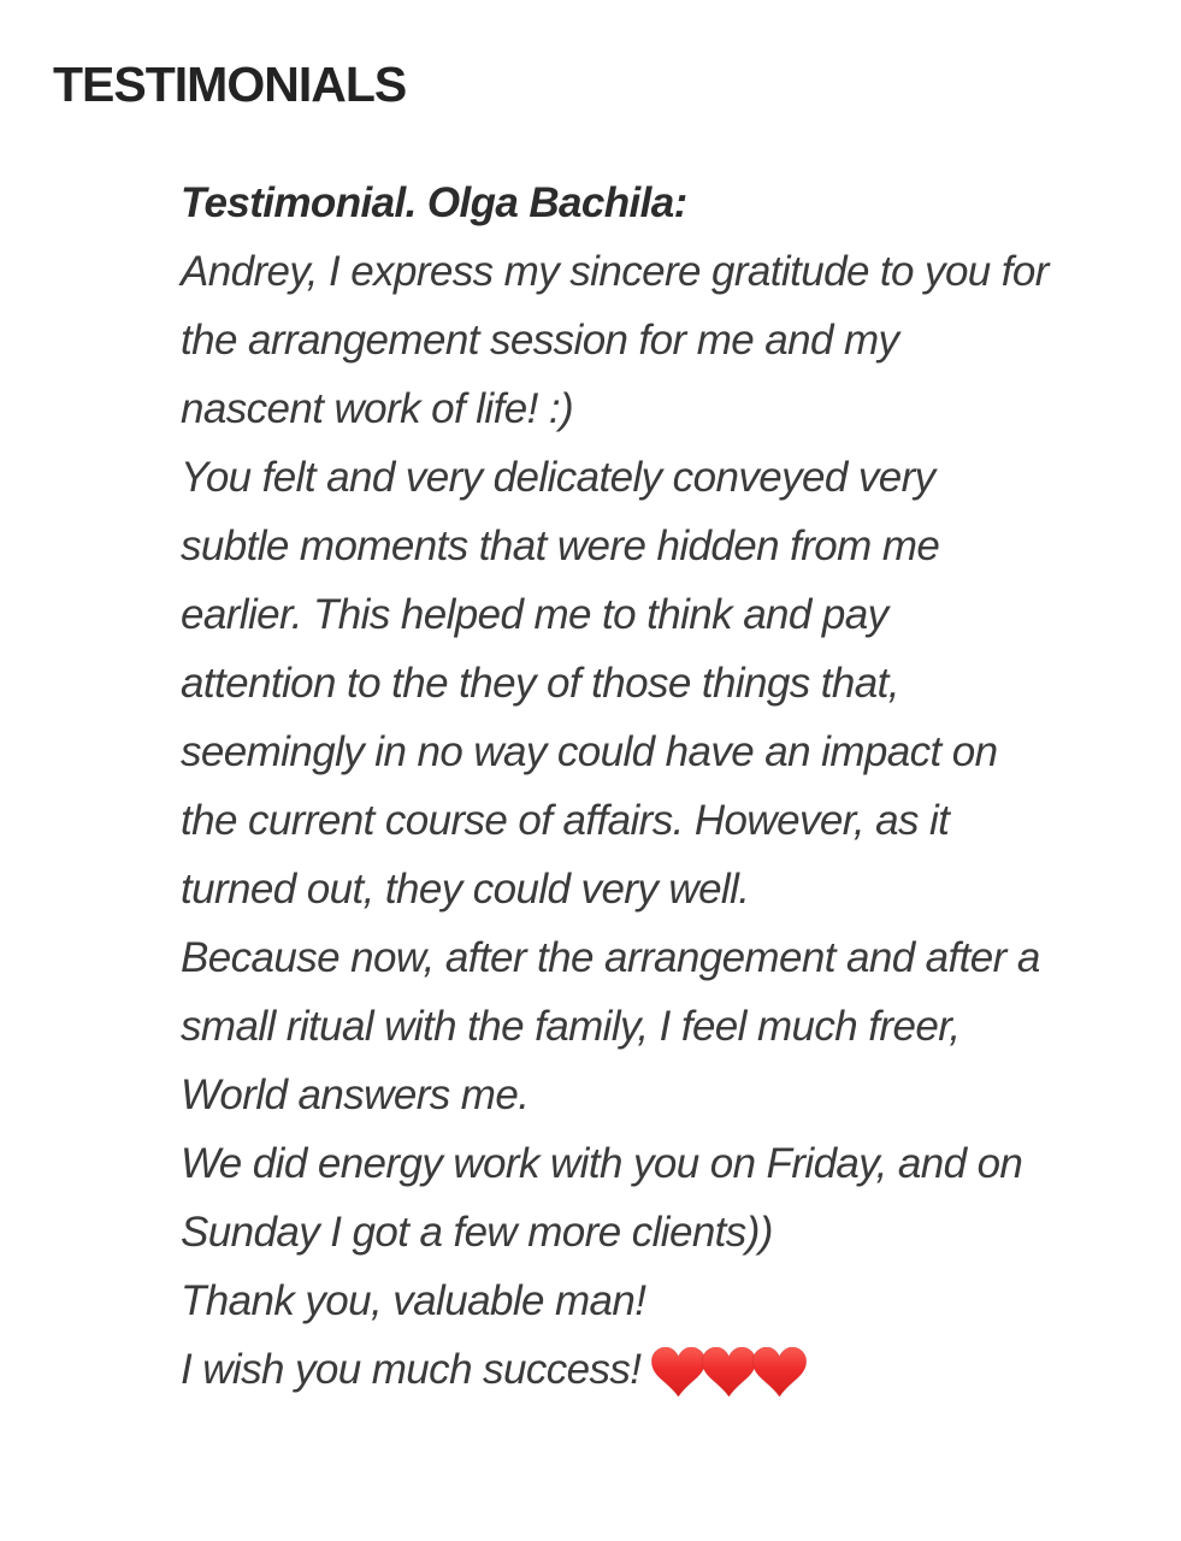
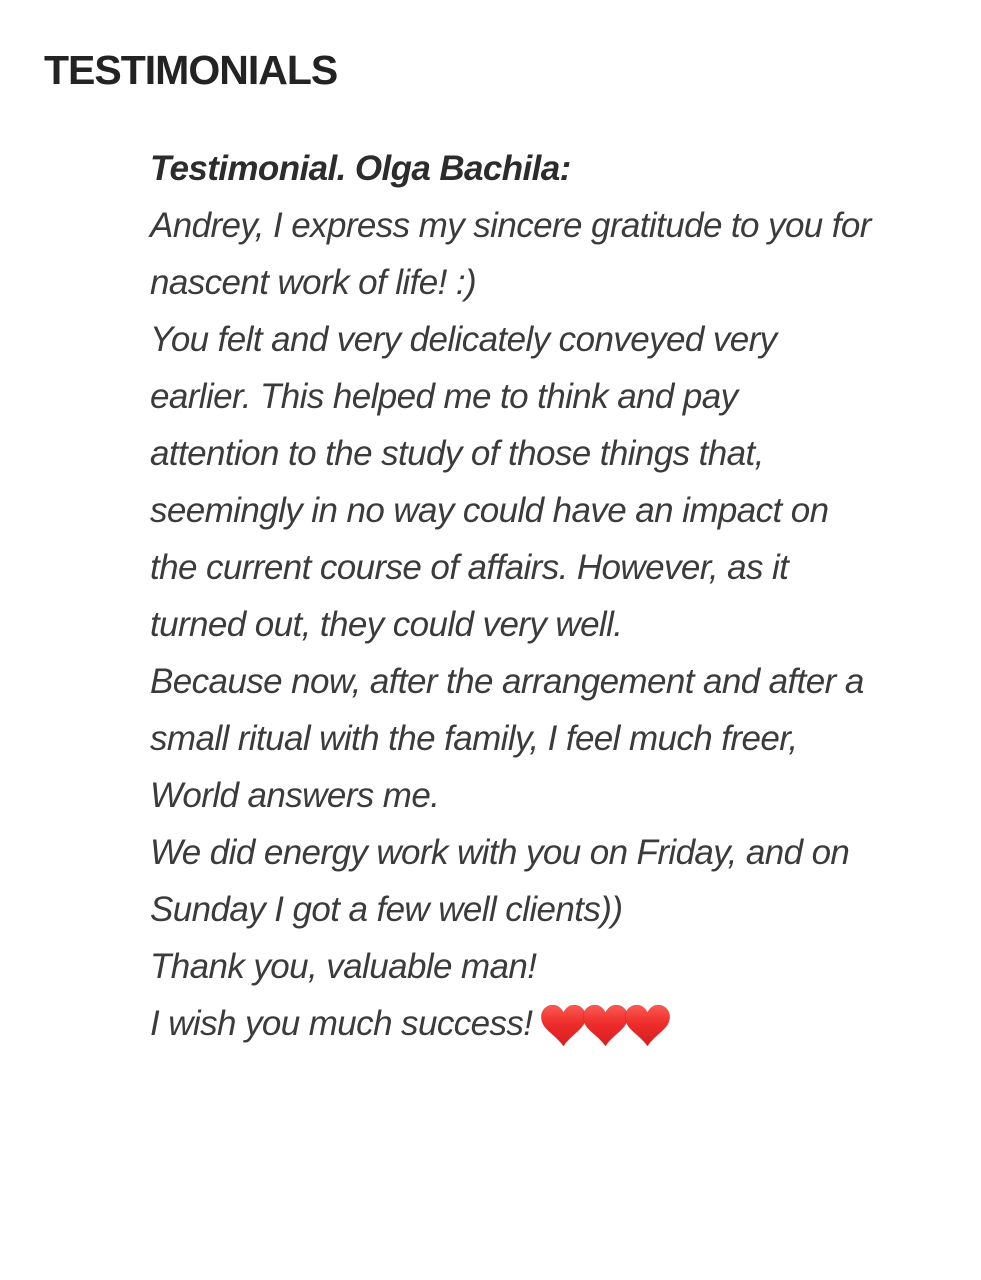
  TESTIMONIALS
  Testimonial. Olga Bachila:
  Andrey, I express my sincere gratitude to you for
- the arrangement session for me and my
  nascent work of life! :)
  You felt and very delicately conveyed very
- subtle moments that were hidden from me
  earlier. This helped me to think and pay
- attention to the they of those things that,
+ attention to the study of those things that,
  seemingly in no way could have an impact on
  the current course of affairs. However, as it
  turned out, they could very well.
  Because now, after the arrangement and after a
  small ritual with the family, I feel much freer,
  World answers me.
  We did energy work with you on Friday, and on
- Sunday I got a few more clients))
+ Sunday I got a few well clients))
  Thank you, valuable man!
  I wish you much success!
